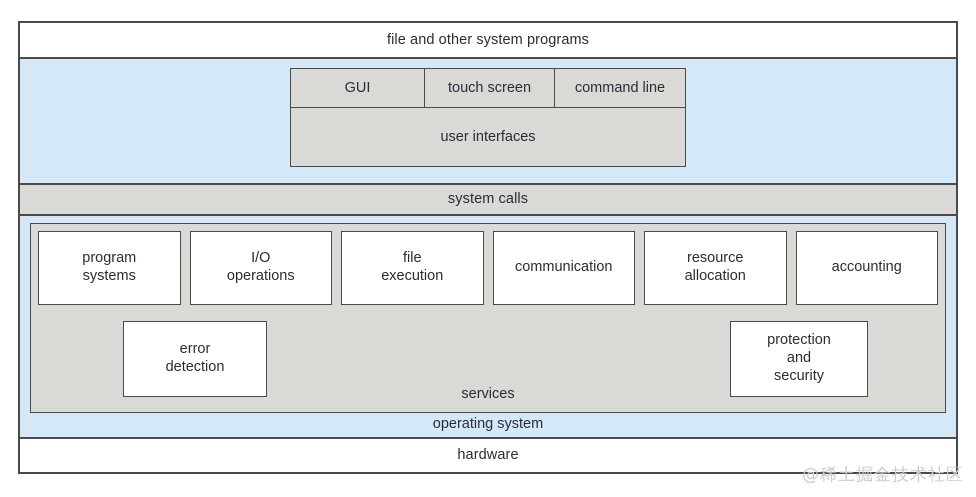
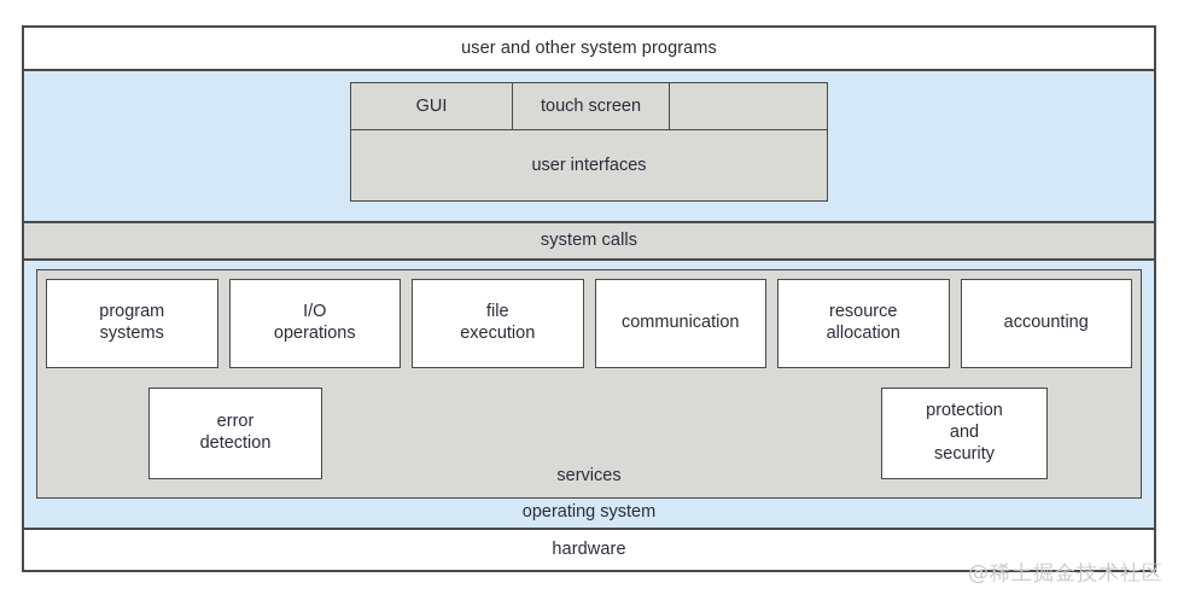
- file and other system programs
+ user and other system programs
  GUI
  touch screen
- command line
  user interfaces
  system calls
  program
  systems
  I/O
  operations
  file
  execution
  communication
  resource
  allocation
  accounting
  error
  detection
  protection
  and
  security
  services
  operating system
  hardware
  @稀土掘金技术社区
